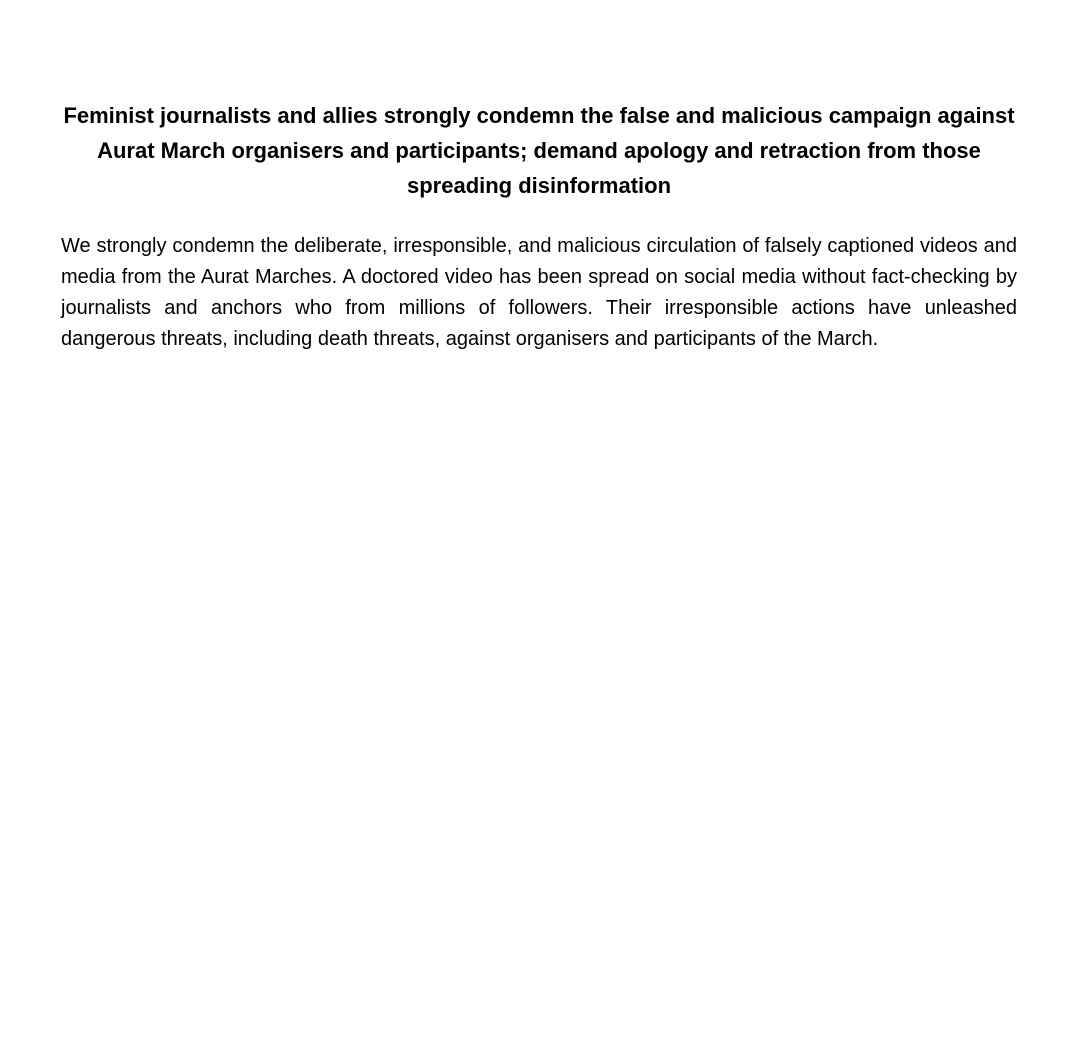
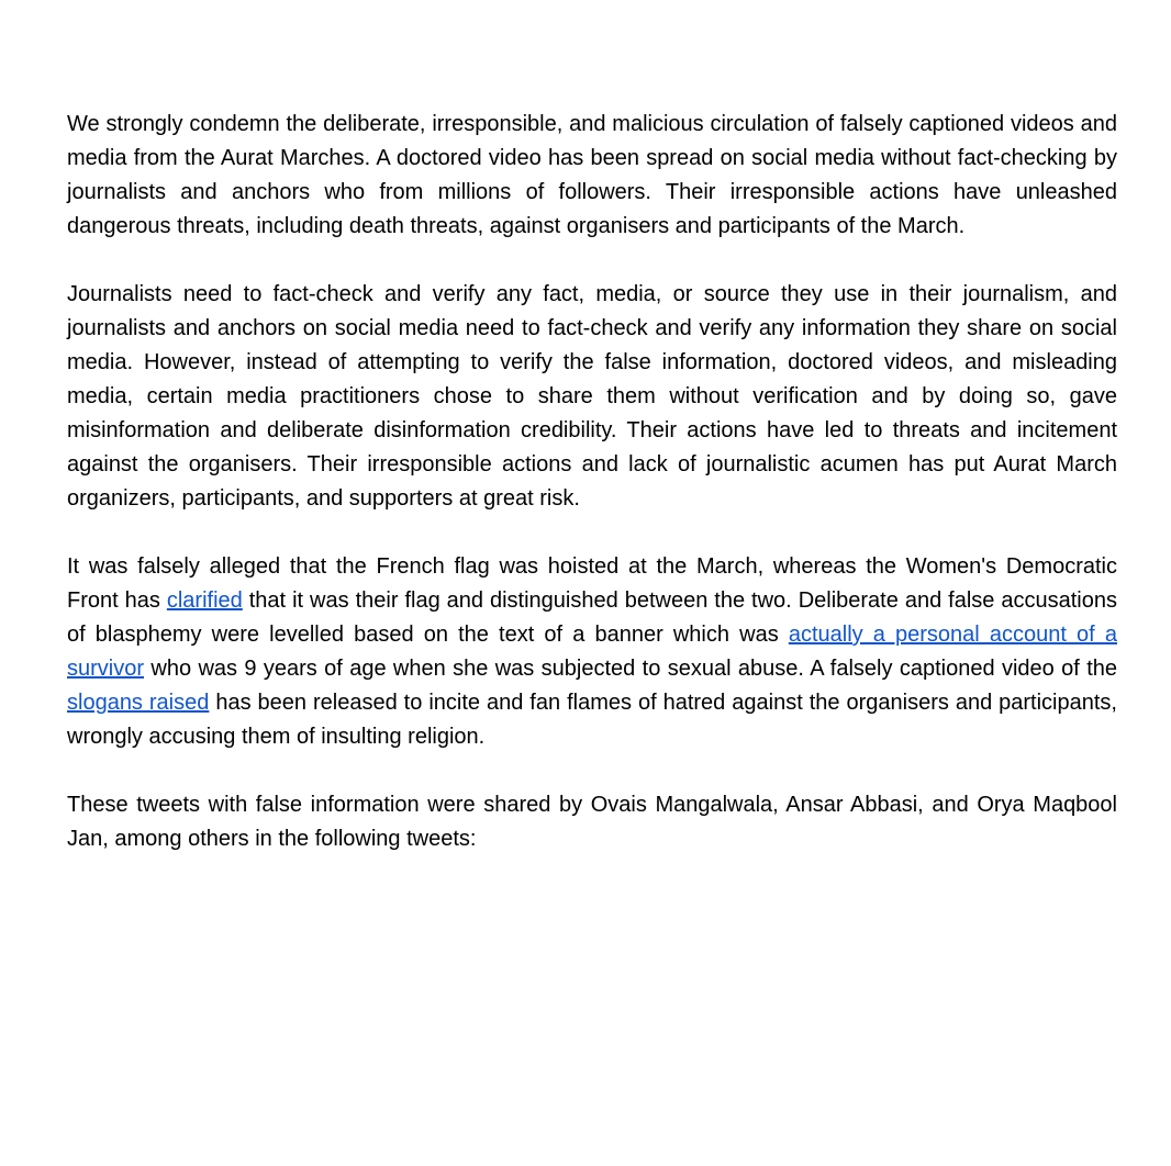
- Feminist journalists and allies strongly condemn the false and malicious campaign against Aurat March organisers and participants; demand apology and retraction from those spreading disinformation
  We strongly condemn the deliberate, irresponsible, and malicious circulation of falsely captioned videos and media from the Aurat Marches. A doctored video has been spread on social media without fact-checking by journalists and anchors who from millions of followers. Their irresponsible actions have unleashed dangerous threats, including death threats, against organisers and participants of the March.
+ Journalists need to fact-check and verify any fact, media, or source they use in their journalism, and journalists and anchors on social media need to fact-check and verify any information they share on social media. However, instead of attempting to verify the false information, doctored videos, and misleading media, certain media practitioners chose to share them without verification and by doing so, gave misinformation and deliberate disinformation credibility. Their actions have led to threats and incitement against the organisers. Their irresponsible actions and lack of journalistic acumen has put Aurat March organizers, participants, and supporters at great risk.
+ It was falsely alleged that the French flag was hoisted at the March, whereas the Women's Democratic Front has clarified that it was their flag and distinguished between the two. Deliberate and false accusations of blasphemy were levelled based on the text of a banner which was actually a personal account of a survivor who was 9 years of age when she was subjected to sexual abuse. A falsely captioned video of the slogans raised has been released to incite and fan flames of hatred against the organisers and participants, wrongly accusing them of insulting religion.
+ These tweets with false information were shared by Ovais Mangalwala, Ansar Abbasi, and Orya Maqbool Jan, among others in the following tweets:
